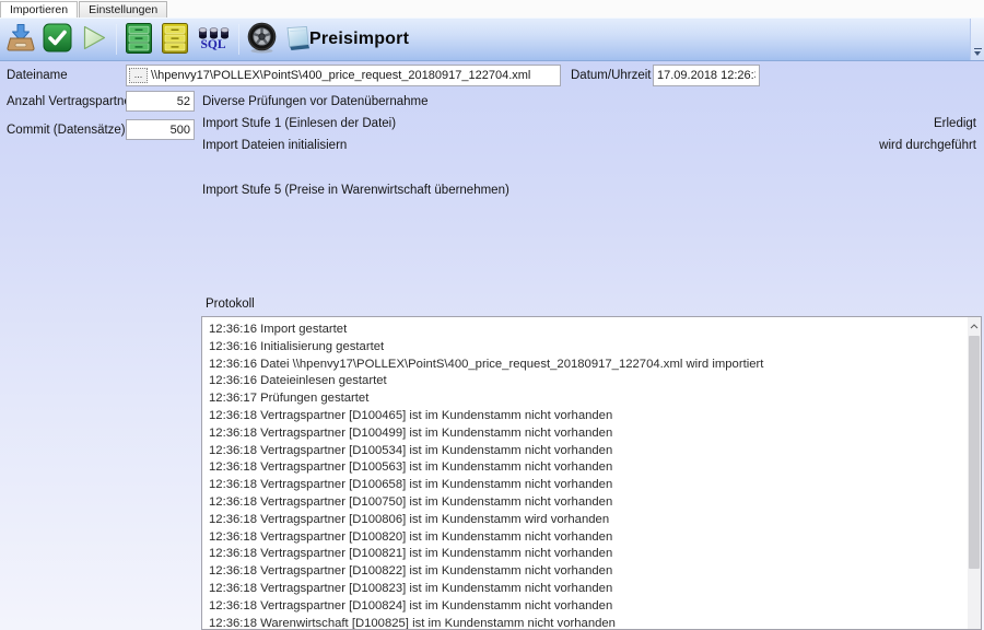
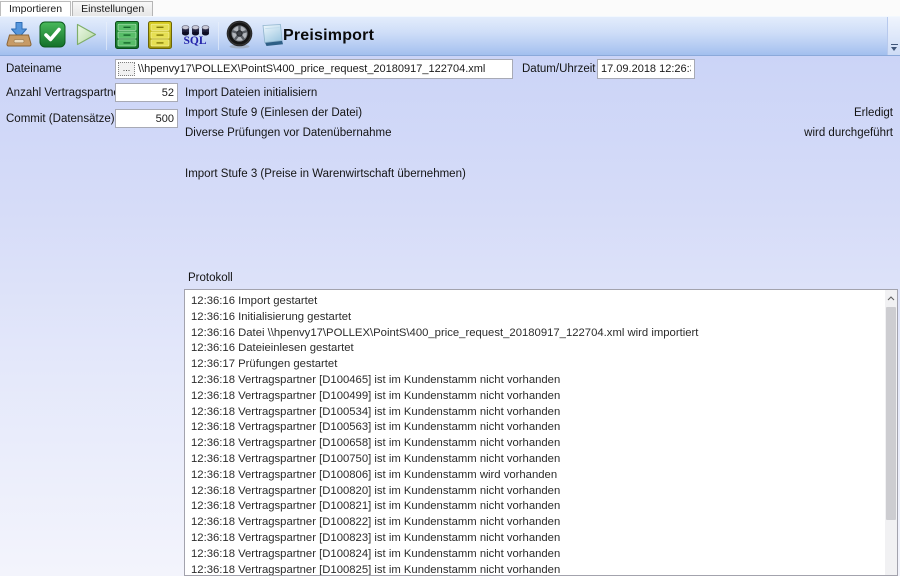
  Importieren
  Einstellungen
  SQL
  Preisimport
  Dateiname
  ...
  \\hpenvy17\POLLEX\PointS\400_price_request_20180917_122704.xml
  Datum/Uhrzeit
  17.09.2018 12:26:
  Anzahl Vertragspartn
  52
  Commit (Datensätze)
  500
- Diverse Prüfungen vor Datenübernahme
+ Import Dateien initialisiern
- Import Stufe 1 (Einlesen der Datei)
+ Import Stufe 9 (Einlesen der Datei)
  Erledigt
- Import Dateien initialisiern
+ Diverse Prüfungen vor Datenübernahme
  wird durchgeführt
- Import Stufe 5 (Preise in Warenwirtschaft übernehmen)
+ Import Stufe 3 (Preise in Warenwirtschaft übernehmen)
  Protokoll
  12:36:16 Import gestartet
  12:36:16 Initialisierung gestartet
  12:36:16 Datei \\hpenvy17\POLLEX\PointS\400_price_request_20180917_122704.xml wird importiert
  12:36:16 Dateieinlesen gestartet
  12:36:17 Prüfungen gestartet
  12:36:18 Vertragspartner [D100465] ist im Kundenstamm nicht vorhanden
  12:36:18 Vertragspartner [D100499] ist im Kundenstamm nicht vorhanden
  12:36:18 Vertragspartner [D100534] ist im Kundenstamm nicht vorhanden
  12:36:18 Vertragspartner [D100563] ist im Kundenstamm nicht vorhanden
  12:36:18 Vertragspartner [D100658] ist im Kundenstamm nicht vorhanden
  12:36:18 Vertragspartner [D100750] ist im Kundenstamm nicht vorhanden
  12:36:18 Vertragspartner [D100806] ist im Kundenstamm wird vorhanden
  12:36:18 Vertragspartner [D100820] ist im Kundenstamm nicht vorhanden
  12:36:18 Vertragspartner [D100821] ist im Kundenstamm nicht vorhanden
  12:36:18 Vertragspartner [D100822] ist im Kundenstamm nicht vorhanden
  12:36:18 Vertragspartner [D100823] ist im Kundenstamm nicht vorhanden
  12:36:18 Vertragspartner [D100824] ist im Kundenstamm nicht vorhanden
- 12:36:18 Warenwirtschaft [D100825] ist im Kundenstamm nicht vorhanden
+ 12:36:18 Vertragspartner [D100825] ist im Kundenstamm nicht vorhanden
